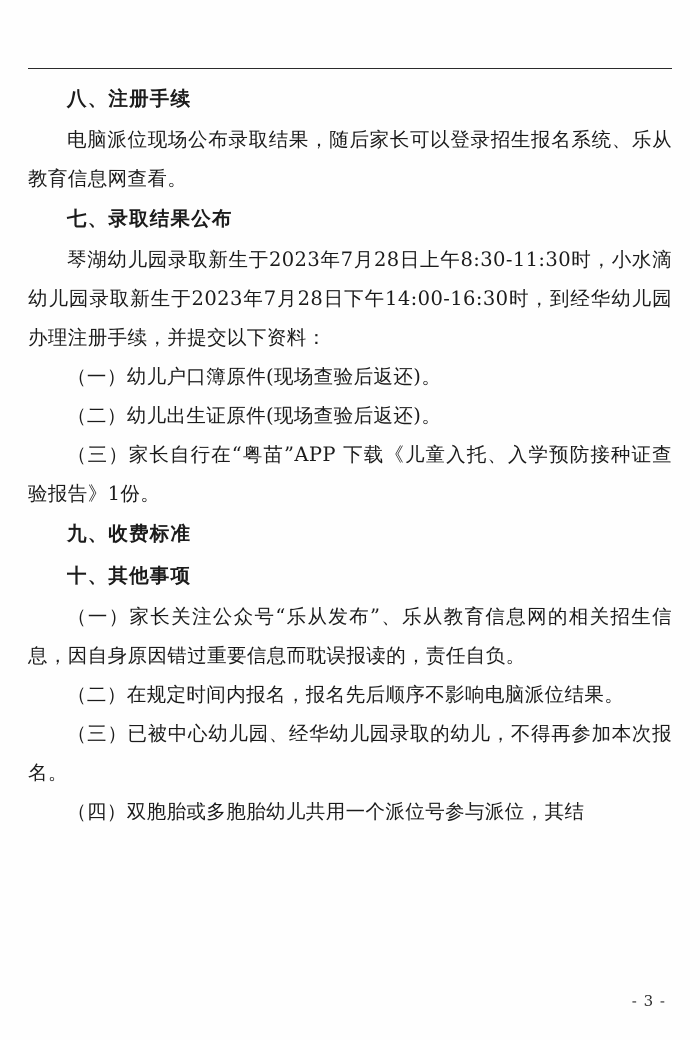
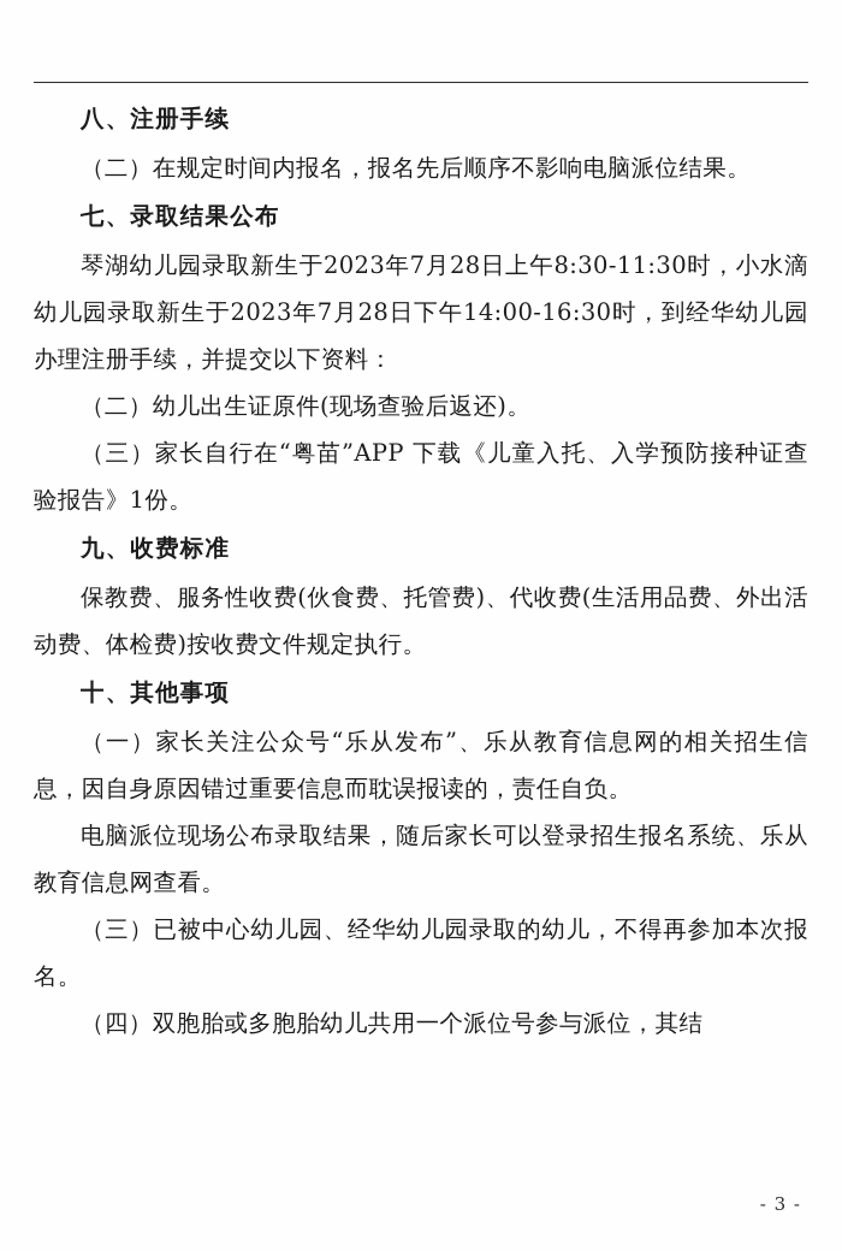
  八、注册手续
- 电脑派位现场公布录取结果，随后家长可以登录招生报名系统、乐从教育信息网查看。
+ （二）在规定时间内报名，报名先后顺序不影响电脑派位结果。
  七、录取结果公布
  琴湖幼儿园录取新生于2023年7月28日上午8:30-11:30时，小水滴幼儿园录取新生于2023年7月28日下午14:00-16:30时，到经华幼儿园办理注册手续，并提交以下资料：
- （一）幼儿户口簿原件(现场查验后返还)。
  （二）幼儿出生证原件(现场查验后返还)。
  （三）家长自行在“粤苗”APP 下载《儿童入托、入学预防接种证查验报告》1份。
  九、收费标准
+ 保教费、服务性收费(伙食费、托管费)、代收费(生活用品费、外出活动费、体检费)按收费文件规定执行。
  十、其他事项
  （一）家长关注公众号“乐从发布”、乐从教育信息网的相关招生信息，因自身原因错过重要信息而耽误报读的，责任自负。
- （二）在规定时间内报名，报名先后顺序不影响电脑派位结果。
+ 电脑派位现场公布录取结果，随后家长可以登录招生报名系统、乐从教育信息网查看。
  （三）已被中心幼儿园、经华幼儿园录取的幼儿，不得再参加本次报名。
  （四）双胞胎或多胞胎幼儿共用一个派位号参与派位，其结
  - 3 -
